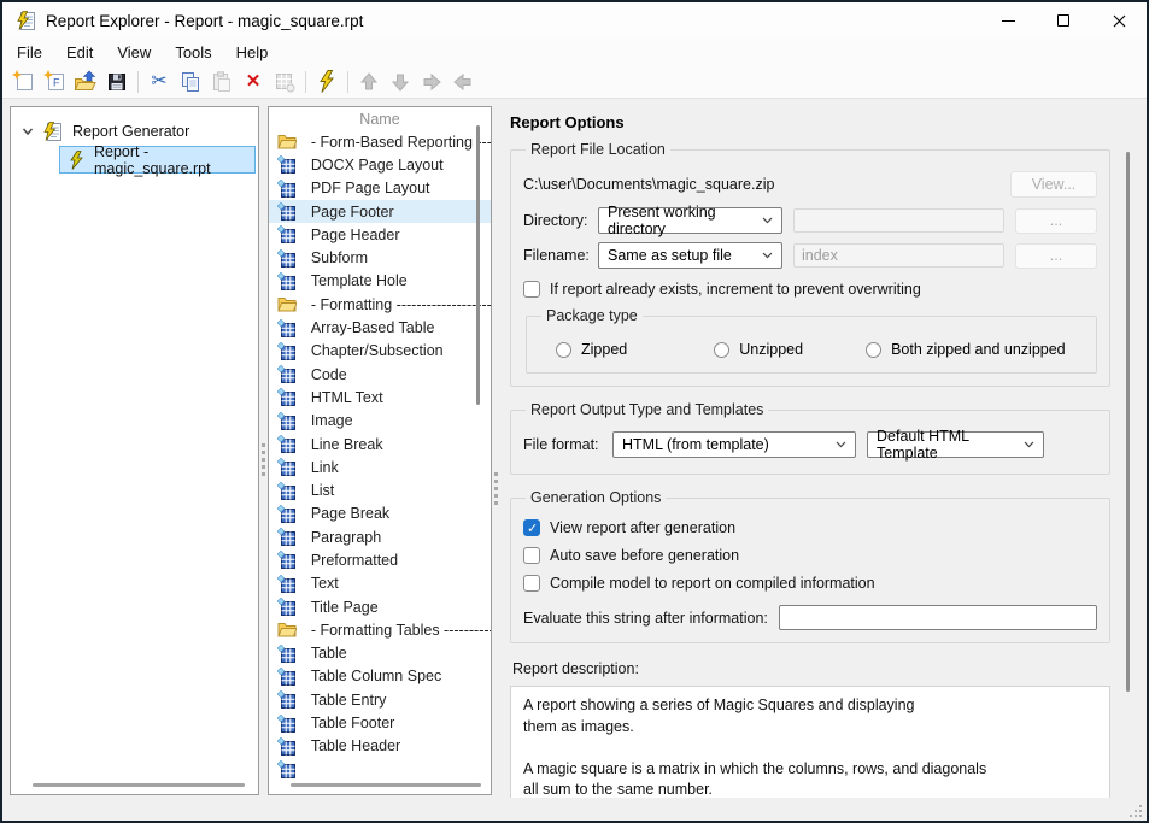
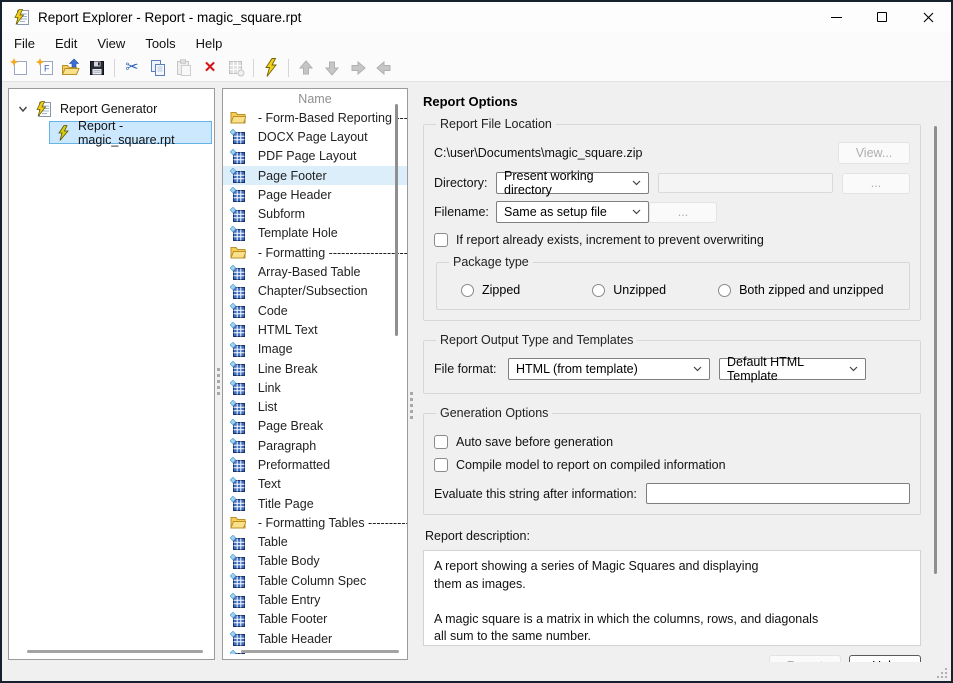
  Report Explorer - Report - magic_square.rpt
  File
  Edit
  View
  Tools
  Help
  F
  ✂
  ✕
  Report Generator
  Report - magic_square.rpt
  Name
  DOCX Page Layout
  PDF Page Layout
  Page Footer
  Page Header
  Subform
  Template Hole
  - Formatting ------------------
  Array-Based Table
  Chapter/Subsection
  Code
  HTML Text
  Image
  Line Break
  Link
  List
  Page Break
  Paragraph
  Preformatted
  Text
  Title Page
  - Formatting Tables ---------
  Table
+ Table Body
  Table Column Spec
  Table Entry
  Table Footer
  Table Header
  Report Options
  Report File Location
  C:\user\Documents\magic_square.zip
  View...
  Directory:
  Present working directory
  ...
  Filename:
  Same as setup file
- index
  ...
  If report already exists, increment to prevent overwriting
  Package type
  Zipped
  Unzipped
  Both zipped and unzipped
  Report Output Type and Templates
  File format:
  HTML (from template)
  Default HTML Template
  Generation Options
- View report after generation
  Auto save before generation
  Compile model to report on compiled information
  Evaluate this string after information:
  Report description:
  A report showing a series of Magic Squares and displaying
  them as images.
  A magic square is a matrix in which the columns, rows, and diagonals
  all sum to the same number.
